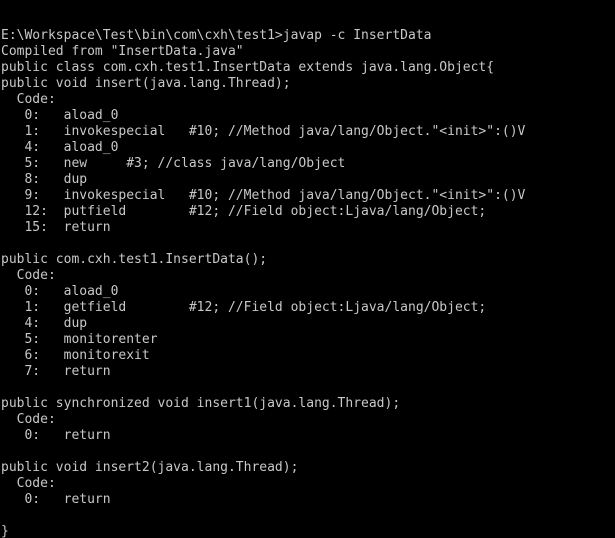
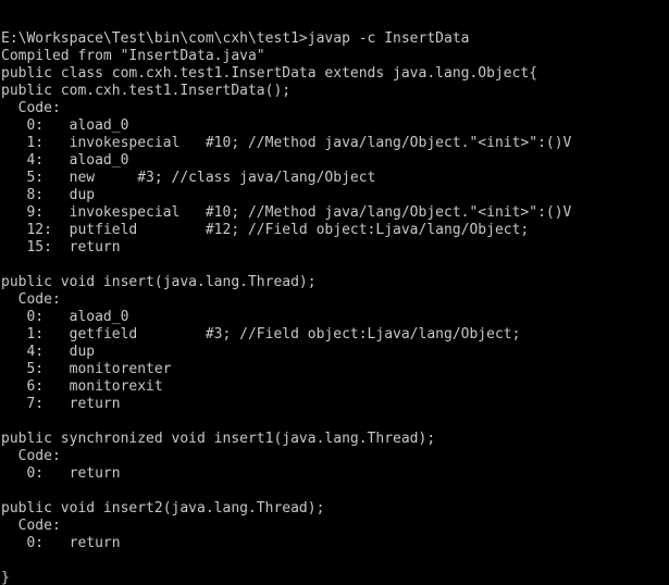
  E:\Workspace\Test\bin\com\cxh\test1>javap -c InsertData
  Compiled from "InsertData.java"
  public class com.cxh.test1.InsertData extends java.lang.Object{
- public void insert(java.lang.Thread);
+ public com.cxh.test1.InsertData();
  Code:
  0: aload_0
  1: invokespecial #10; //Method java/lang/Object."<init>":()V
  4: aload_0
  5: new #3; //class java/lang/Object
  8: dup
  9: invokespecial #10; //Method java/lang/Object."<init>":()V
  12: putfield #12; //Field object:Ljava/lang/Object;
  15: return
- public com.cxh.test1.InsertData();
+ public void insert(java.lang.Thread);
  Code:
  0: aload_0
- 1: getfield #12; //Field object:Ljava/lang/Object;
+ 1: getfield #3; //Field object:Ljava/lang/Object;
  4: dup
  5: monitorenter
  6: monitorexit
  7: return
  public synchronized void insert1(java.lang.Thread);
  Code:
  0: return
  public void insert2(java.lang.Thread);
  Code:
  0: return
  }
